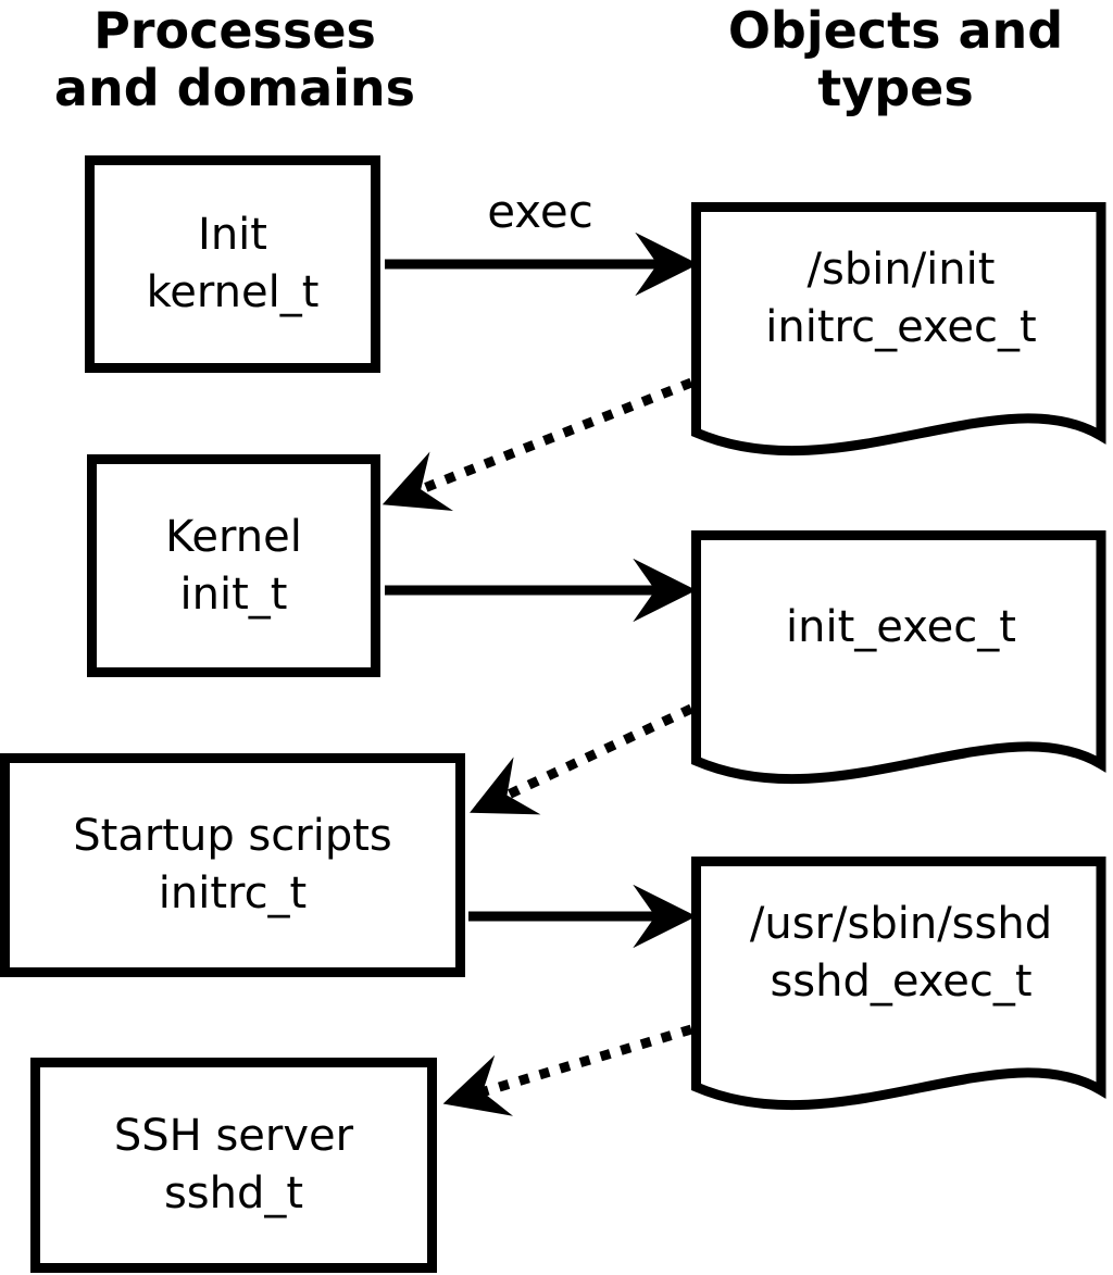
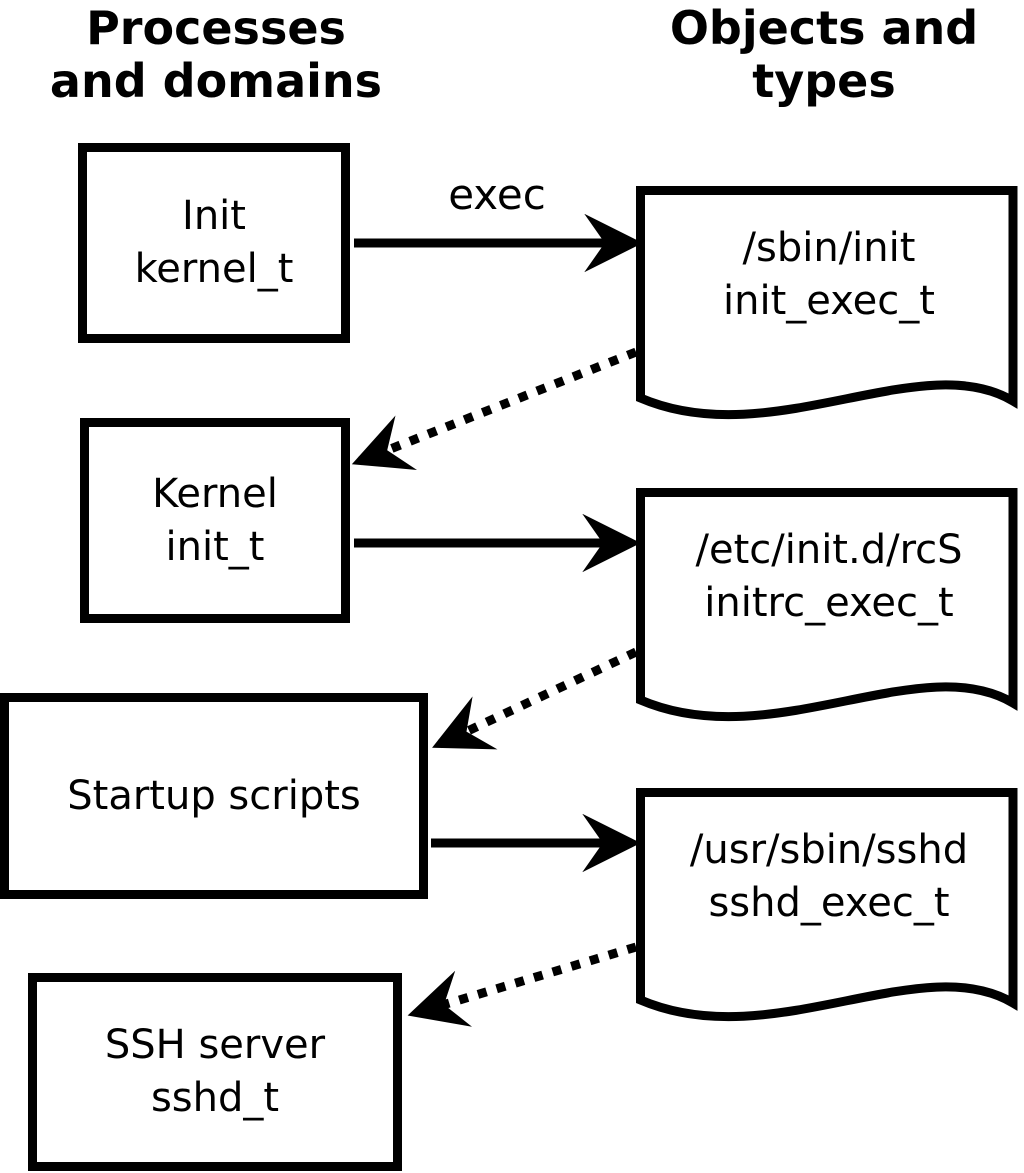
  Processes
  and domains
  Objects and
  types
  exec
  Init
  kernel_t
  Kernel
  init_t
  Startup scripts
- initrc_t
  SSH server
  sshd_t
  /sbin/init
- initrc_exec_t
+ init_exec_t
+ /etc/init.d/rcS
- init_exec_t
+ initrc_exec_t
  /usr/sbin/sshd
  sshd_exec_t
